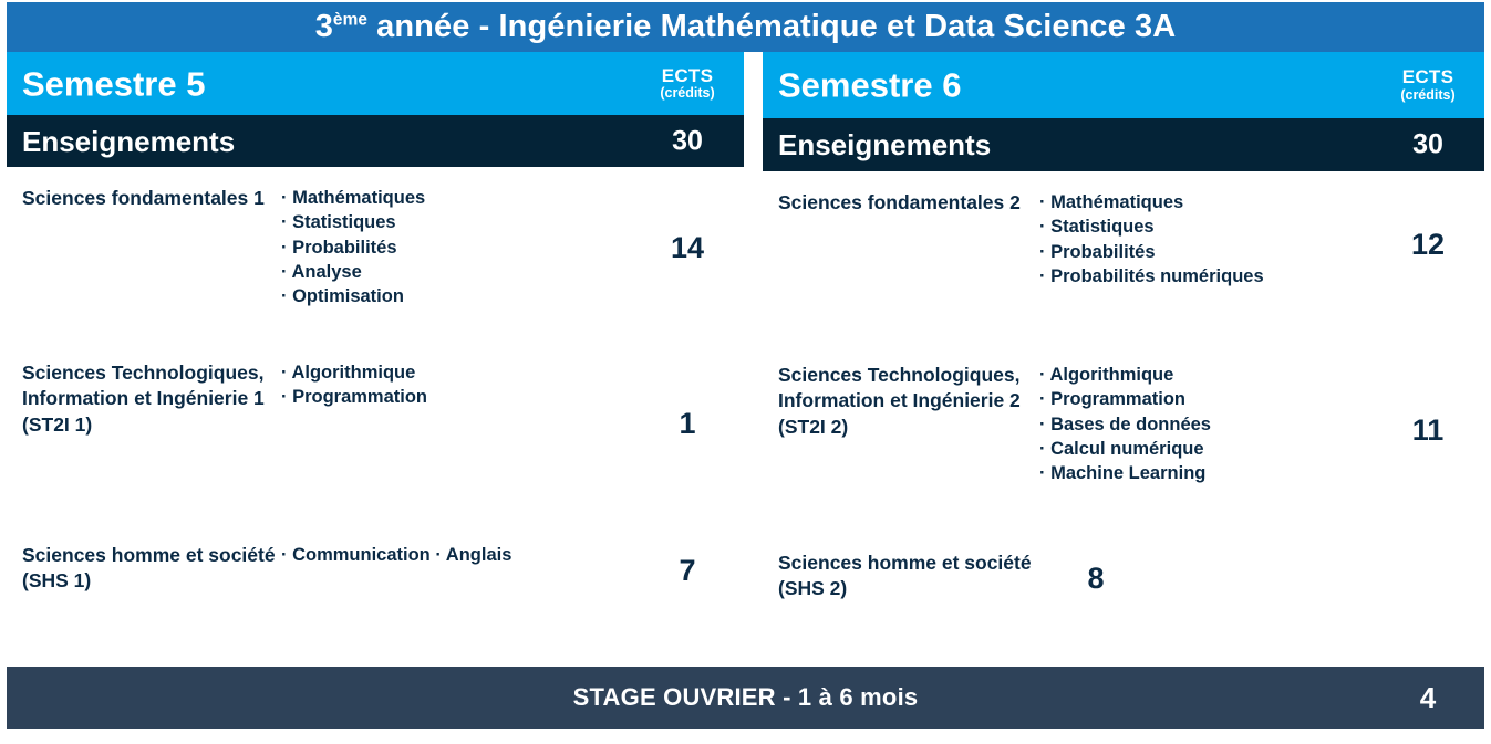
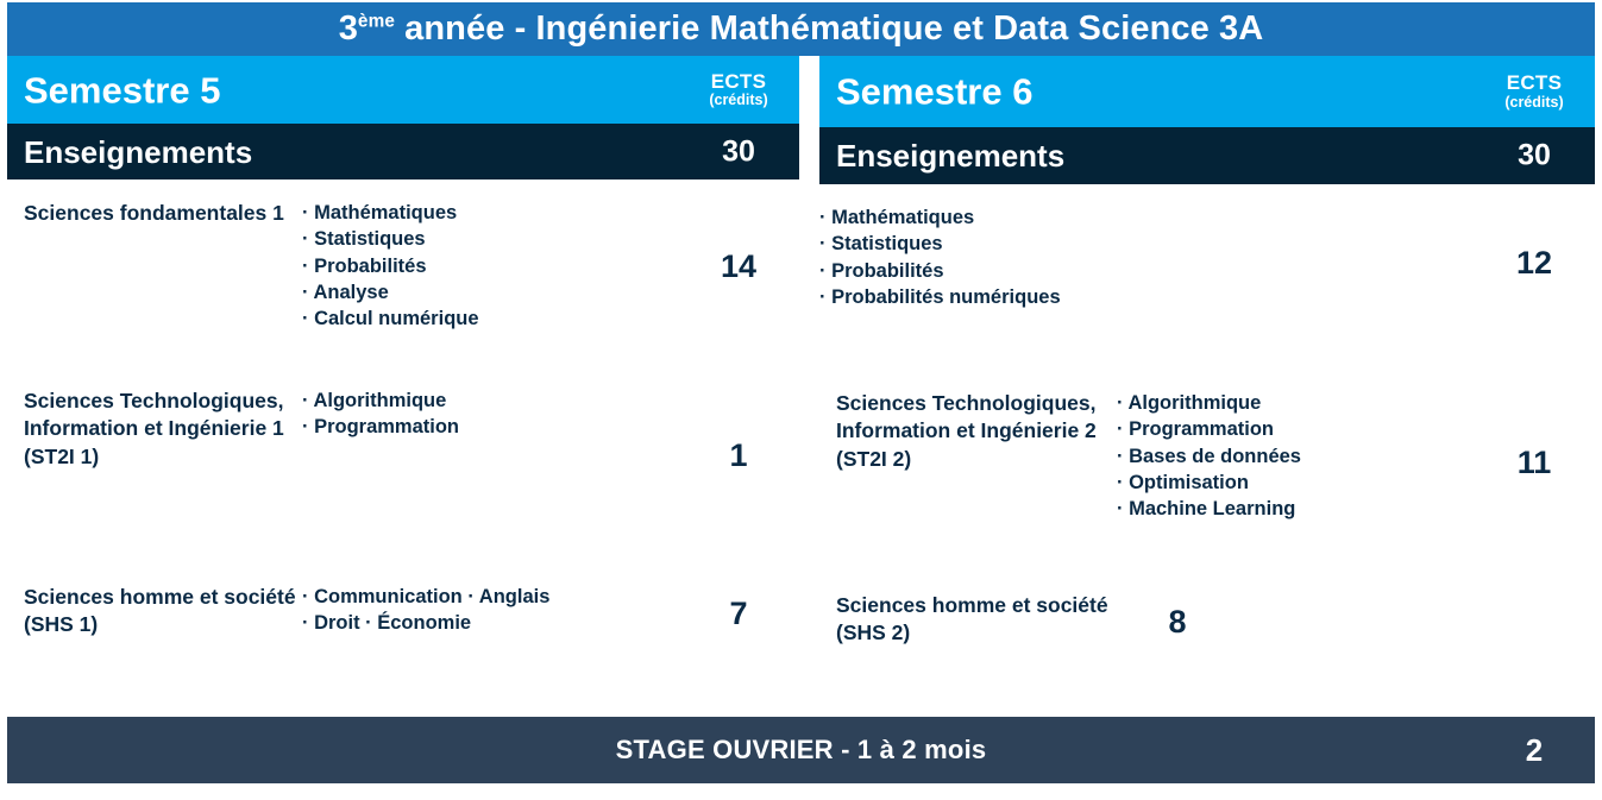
  3ème année - Ingénierie Mathématique et Data Science 3A
  Semestre 5
  ECTS
  (crédits)
  Enseignements
  30
  Sciences fondamentales 1
  · Mathématiques
  · Statistiques
  · Probabilités
  · Analyse
- · Optimisation
+ · Calcul numérique
  14
  Sciences Technologiques, Information et Ingénierie 1 (ST2I 1)
  · Algorithmique
  · Programmation
  1
  Sciences homme et société (SHS 1)
  · Communication · Anglais
+ · Droit · Économie
  7
  Semestre 6
  ECTS
  (crédits)
  Enseignements
  30
- Sciences fondamentales 2
  · Mathématiques
  · Statistiques
  · Probabilités
  · Probabilités numériques
  12
  Sciences Technologiques, Information et Ingénierie 2 (ST2I 2)
  · Algorithmique
  · Programmation
  · Bases de données
- · Calcul numérique
+ · Optimisation
  · Machine Learning
  11
  Sciences homme et société (SHS 2)
  8
- STAGE OUVRIER - 1 à 6 mois
+ STAGE OUVRIER - 1 à 2 mois
- 4
+ 2
